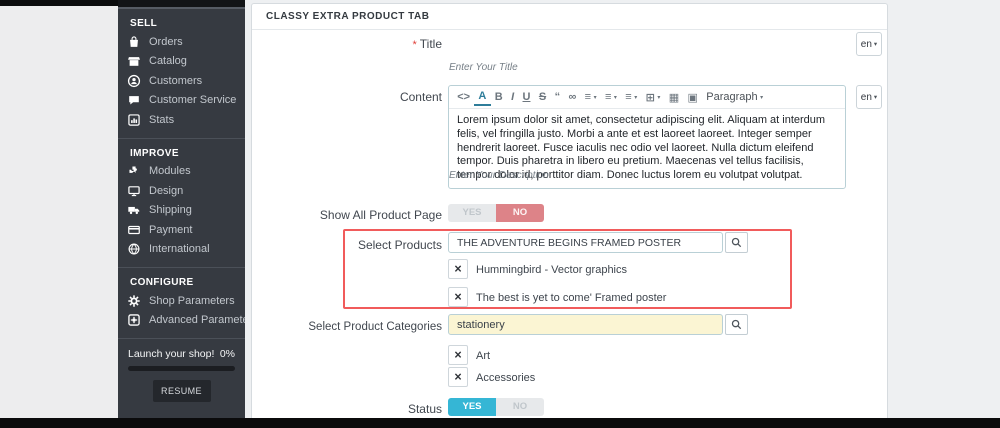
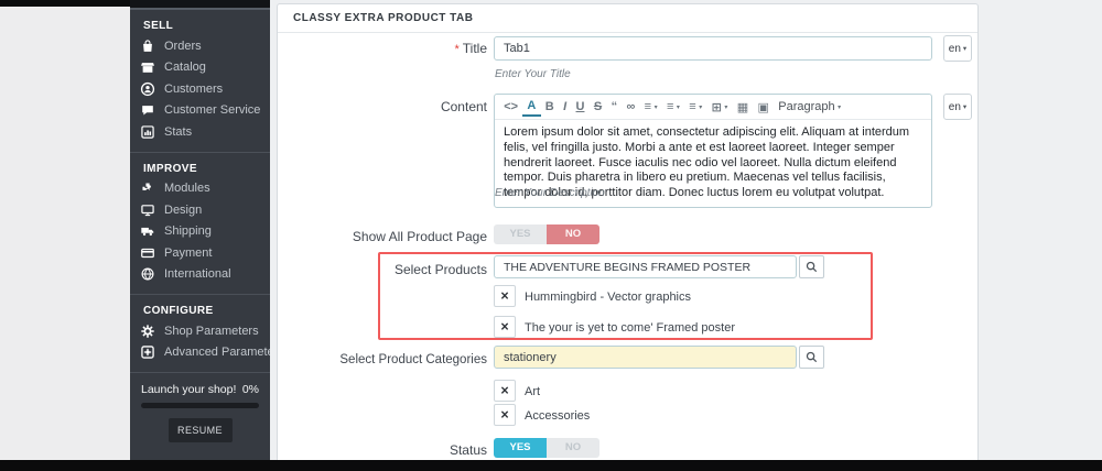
  SELL
  Orders
  Catalog
  Customers
  Customer Service
  Stats
  IMPROVE
  Modules
  Design
  Shipping
  Payment
  International
  CONFIGURE
  Shop Parameters
  Advanced Paramet
  Launch your shop!
  0%
  RESUME
  CLASSY EXTRA PRODUCT TAB
  * Title
+ Tab1
  en
  Enter Your Title
  Content
  <>
  A
  B
  I
  U
  S
  “
  ∞
  ≡
  ≡
  ≡
  ⊞
  ▦
  ▣
  Paragraph
  Lorem ipsum dolor sit amet, consectetur adipiscing elit. Aliquam at interdum felis, vel fringilla justo. Morbi a ante et est laoreet laoreet. Integer semper hendrerit laoreet. Fusce iaculis nec odio vel laoreet. Nulla dictum eleifend tempor. Duis pharetra in libero eu pretium. Maecenas vel tellus facilisis, tempor dolor id, porttitor diam. Donec luctus lorem eu volutpat volutpat.
  en
  Enter Your Description
  Show All Product Page
  YES
  NO
  Select Products
  THE ADVENTURE BEGINS FRAMED POSTER
  ×
  Hummingbird - Vector graphics
  ×
- The best is yet to come' Framed poster
+ The your is yet to come' Framed poster
  Select Product Categories
  stationery
  ×
  Art
  ×
  Accessories
  Status
  YES
  NO
